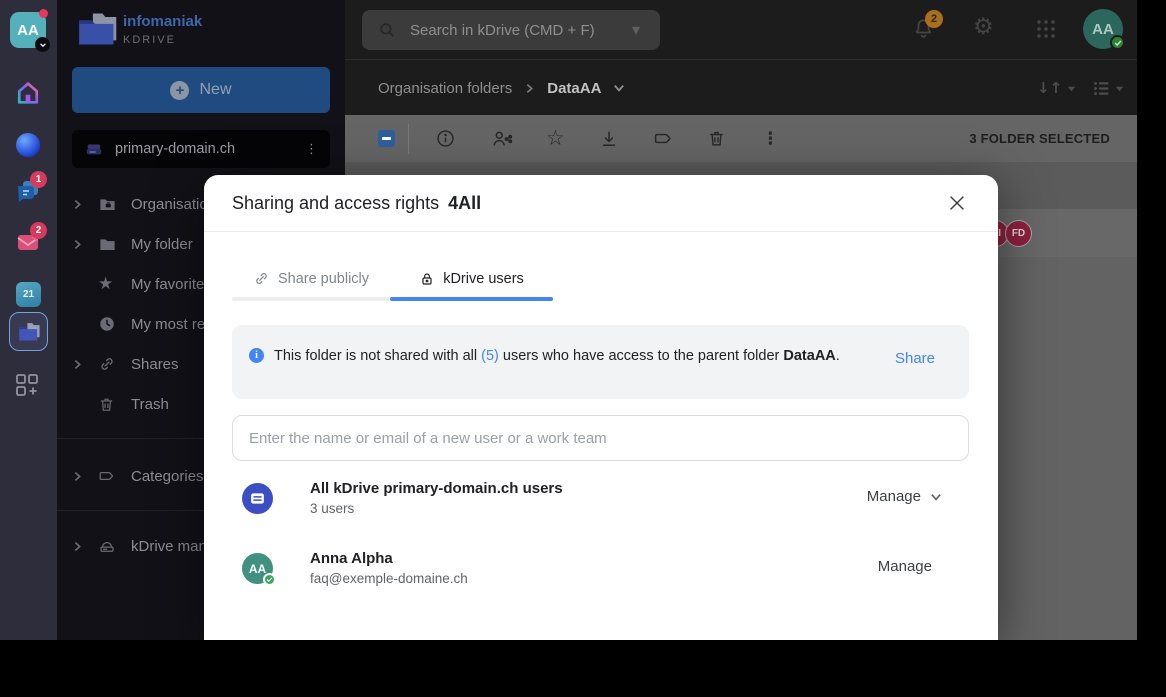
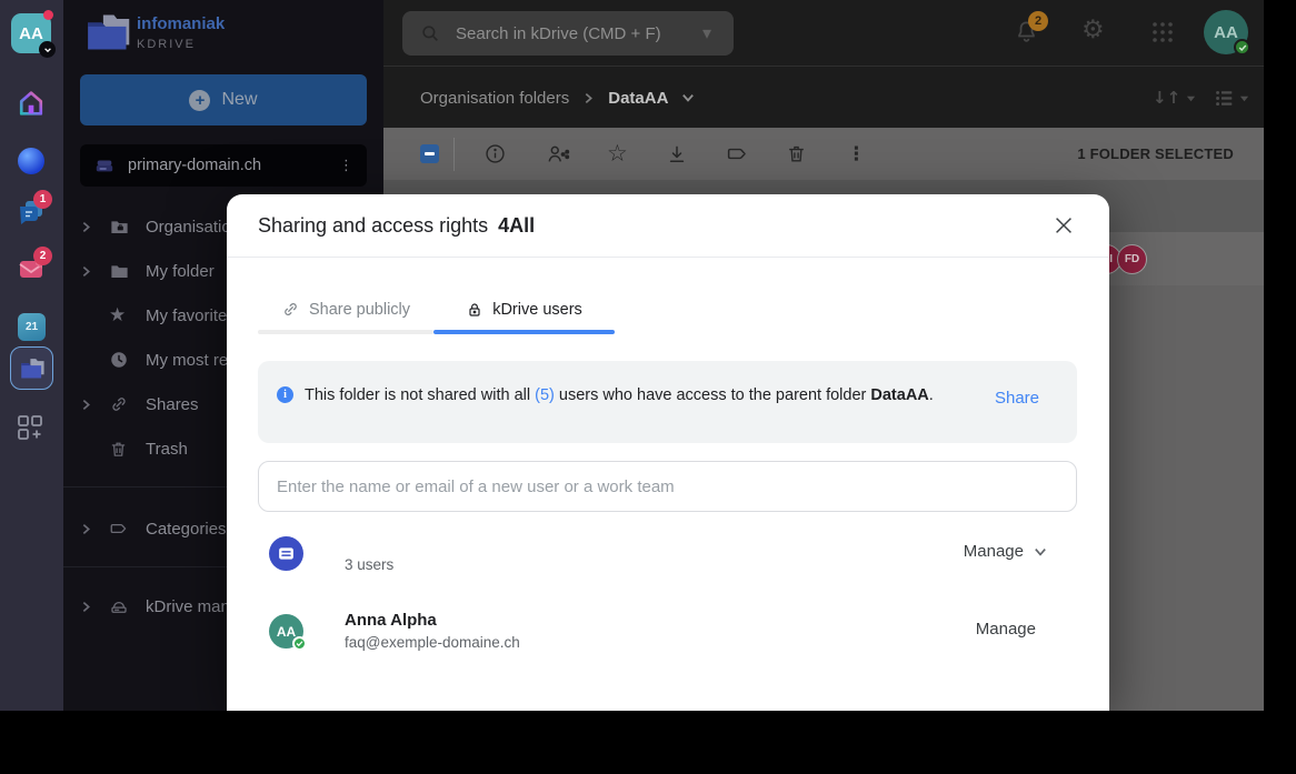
  AA
  1
  2
  21
  infomaniak
  KDRIVE
  +
  New
  primary-domain.ch
  ⋮
  My folder
  ★
  My favorite
  Shares
  Trash
  Categories
  Search in kDrive (CMD + F)
  ▾
  2
  ⚙
  AA
  Organisation folders
  DataAA
  ↓↑
  ☆
  ⋮
- 3 FOLDER SELECTED
+ 1 FOLDER SELECTED
  FD
  Sharing and access rights
  4All
  Share publicly
  kDrive users
  i
  This folder is not shared with all (5) users who have access to the parent folder DataAA.
  Share
  Enter the name or email of a new user or a work team
- All kDrive primary-domain.ch users
  3 users
  Manage
  AA
  Anna Alpha
  faq@exemple-domaine.ch
  Manage
